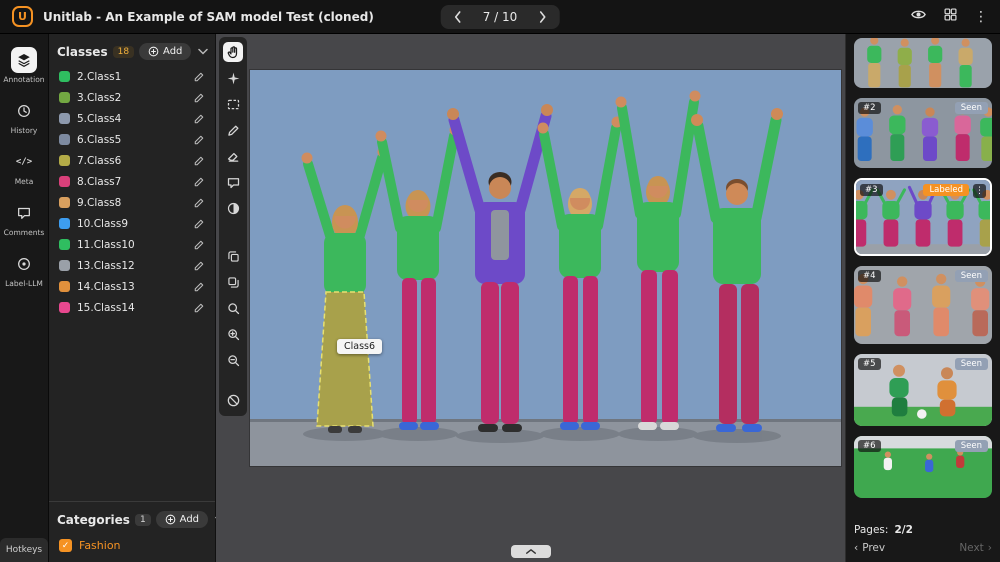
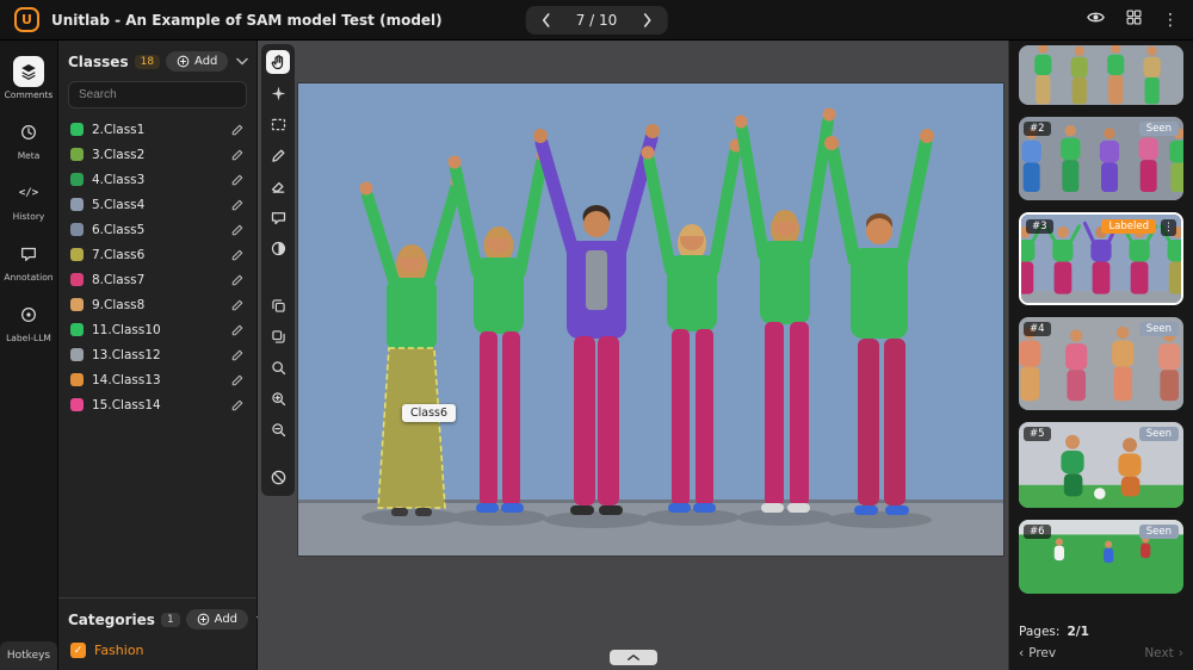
  U
- Unitlab - An Example of SAM model Test (cloned)
+ Unitlab - An Example of SAM model Test (model)
  7 / 10
  ⋮
- Annotation
+ Comments
- History
+ Meta
  </>
- Meta
+ History
- Comments
+ Annotation
  Label-LLM
  Hotkeys
  Classes
  18
  Add
+ Search
  2.Class1
  3.Class2
+ 4.Class3
  5.Class4
  6.Class5
  7.Class6
  8.Class7
  9.Class8
- 10.Class9
  11.Class10
  13.Class12
  14.Class13
  15.Class14
  Categories
  1
  Add
  ✓
  Fashion
  Class6
  #2
  Seen
  #3
  Labeled
  ⋮
  #4
  Seen
  #5
  Seen
  #6
  Seen
  Pages:
- 2/2
+ 2/1
  ‹
  Prev
  Next
  ›
